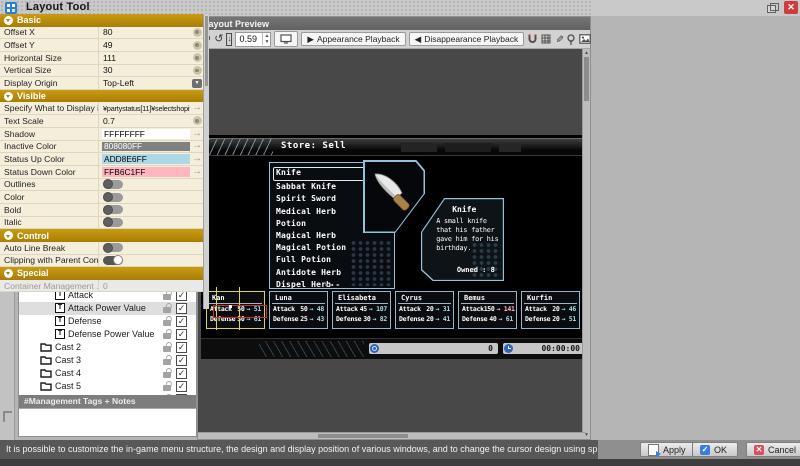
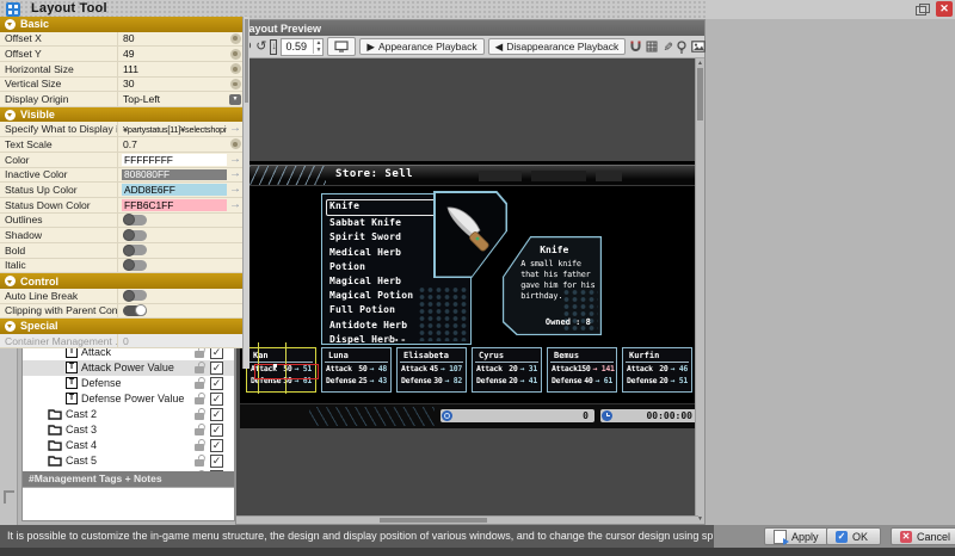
  Layout Tool
  ✕
  Attack
  ✓
  Attack Power Value
  ✓
  Defense
  ✓
  Defense Power Value
  ✓
  Cast 2
  ✓
  Cast 3
  ✓
  Cast 4
  ✓
  Cast 5
  ✓
  #Management Tags + Notes
  ayout Preview
  ↺
  ↓
  0.59
  ▶
  Appearance Playback
  ◀
  Disappearance Playback
  Store: Sell
  Knife
  Sabbat Knife
  Spirit Sword
  Medical Herb
  Potion
  Magical Herb
  Magical Potion
  Full Potion
  Antidote Herb
  Dispel Herb
  Knife
  A small knife that his father gave him for his birthday.
  Owned : 8
  Kan
  Atack
  → 51
  Dfense
  → 61
  Luna
  Attack
  50
  → 48
  Defense
  25
  → 43
  Elisabeta
  Attack
  45
  → 107
  Defense
  30
  → 82
  Cyrus
  Attack
  20
  → 31
  Defense
  20
  → 41
  Bemus
  Attack
  150
  → 141
  Defense
  40
  → 61
  Kurfin
  Attack
  20
  → 46
  Defense
  20
  → 51
  0
  00:00:00
  Basic
  Offset X
  80
  Offset Y
  49
  Horizontal Size
  111
  Vertical Size
  30
  Display Origin
  Top-Left
  Visible
  Specify What to Display i
  ¥partystatus[11]¥selectshopi
  →
  Text Scale
  0.7
- Shadow
+ Color
  FFFFFFFF
  →
  Inactive Color
  808080FF
  →
  Status Up Color
  ADD8E6FF
  →
  Status Down Color
  FFB6C1FF
  →
  Outlines
- Color
+ Shadow
  Bold
  Italic
  Control
  Auto Line Break
  Clipping with Parent Con
  Special
  Container Management .
  0
  It is possible to customize the in-game menu structure, the design and display position of various windows, and to change the cursor design using sp
  Apply
  ✓
  OK
  ✕
  Cancel
